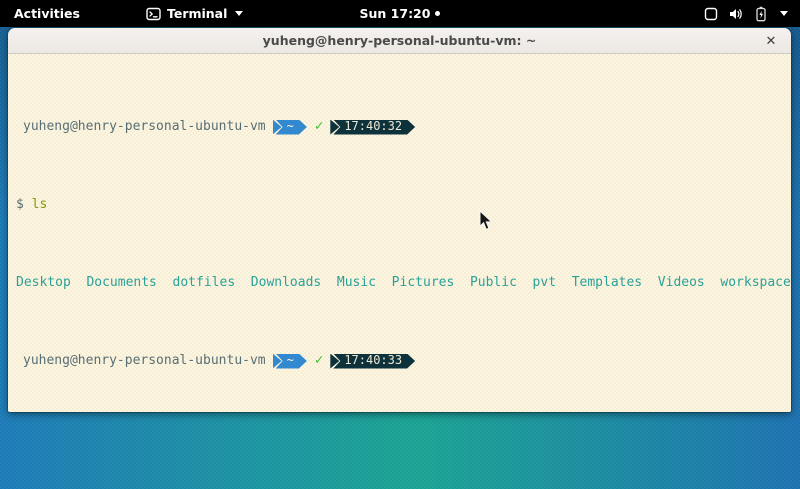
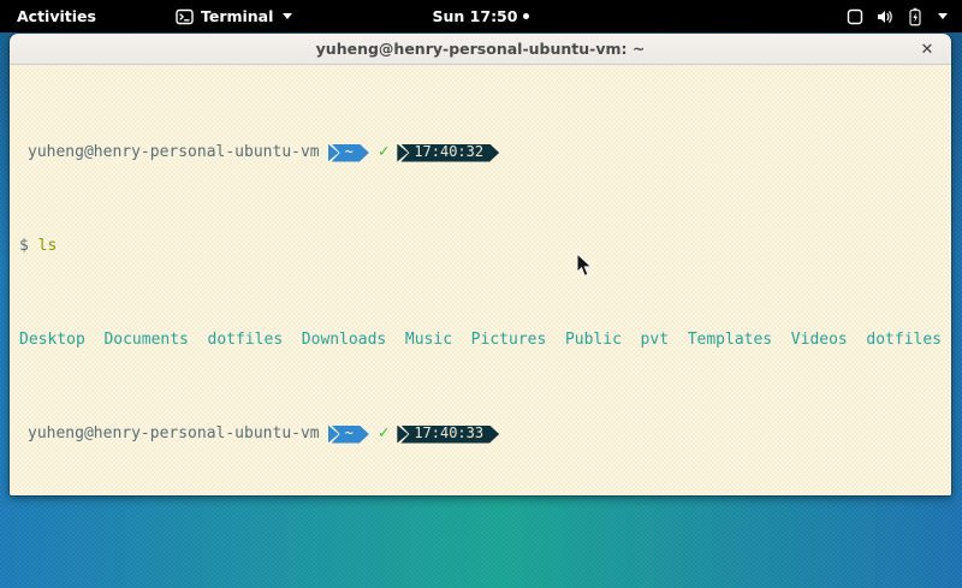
  Activities
  Terminal
- Sun 17:20
+ Sun 17:50
  yuheng@henry-personal-ubuntu-vm: ~
  ✕
  yuheng@henry-personal-ubuntu-vm
  ~
  ✓
  17:40:32
  $
  ls
- Desktop Documents dotfiles Downloads Music Pictures Public pvt Templates Videos workspace
+ Desktop Documents dotfiles Downloads Music Pictures Public pvt Templates Videos dotfiles
  yuheng@henry-personal-ubuntu-vm
  ~
  ✓
  17:40:33
